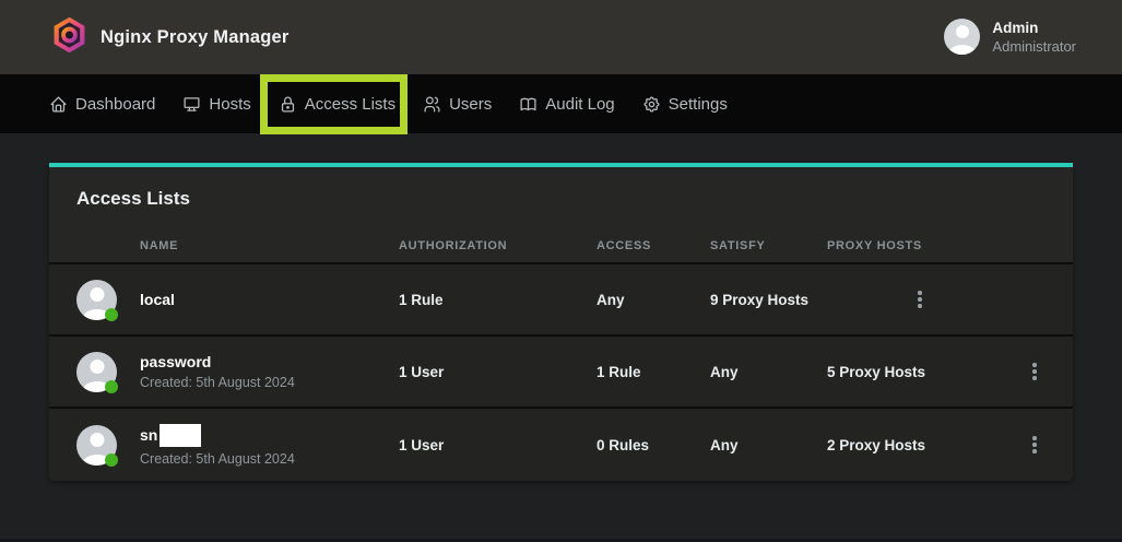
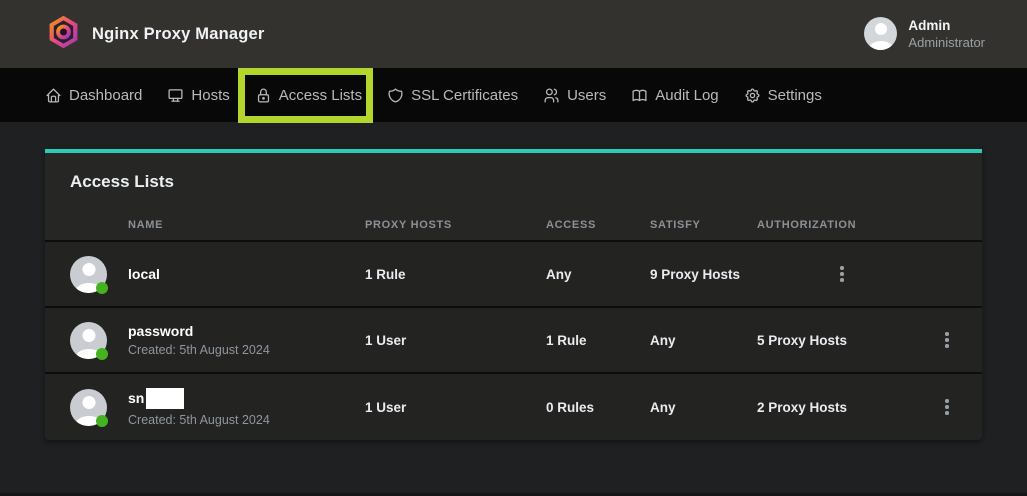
  Nginx Proxy Manager
  Admin
  Administrator
  Dashboard
  Hosts
  Access Lists
+ SSL Certificates
  Users
  Audit Log
  Settings
  Access Lists
  NAME
- AUTHORIZATION
+ PROXY HOSTS
  ACCESS
  SATISFY
- PROXY HOSTS
+ AUTHORIZATION
  local
  1 Rule
  Any
  9 Proxy Hosts
  password
  Created: 5th August 2024
  1 User
  1 Rule
  Any
  5 Proxy Hosts
  sn
  Created: 5th August 2024
  1 User
  0 Rules
  Any
  2 Proxy Hosts
